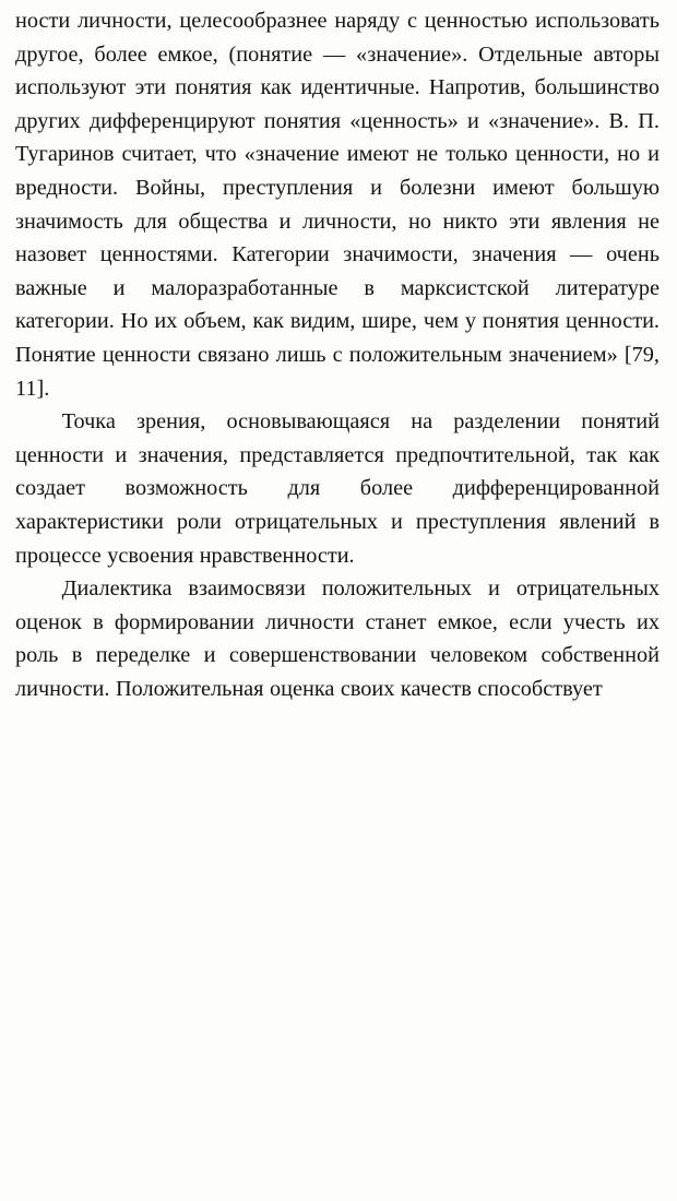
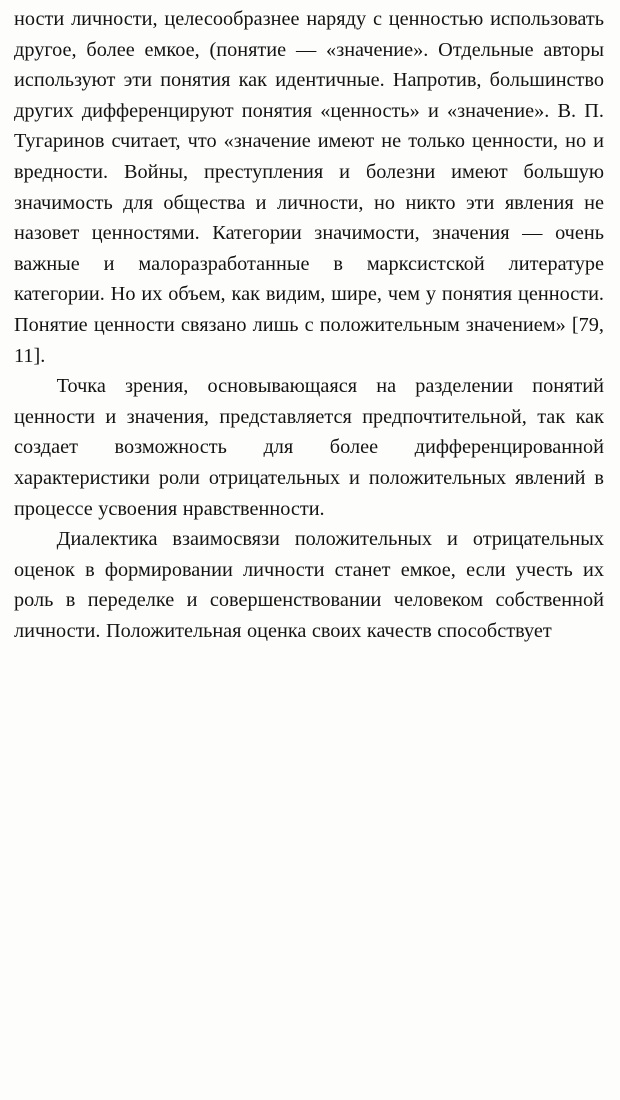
  ности личности, целесообразнее наряду с ценностью использовать другое, более емкое, (понятие — «значение». Отдельные авторы используют эти понятия как идентичные. Напротив, большинство других дифференцируют понятия «ценность» и «значение». В. П. Тугаринов считает, что «значение имеют не только ценности, но и вредности. Войны, преступления и болезни имеют большую значимость для общества и личности, но никто эти явления не назовет ценностями. Категории значимости, значения — очень важные и малоразработанные в марксистской литературе категории. Но их объем, как видим, шире, чем у понятия ценности. Понятие ценности связано лишь с положительным значением» [79, 11].
- Точка зрения, основывающаяся на разделении понятий ценности и значения, представляется предпочтительной, так как создает возможность для более дифференцированной характеристики роли отрицательных и преступления явлений в процессе усвоения нравственности.
+ Точка зрения, основывающаяся на разделении понятий ценности и значения, представляется предпочтительной, так как создает возможность для более дифференцированной характеристики роли отрицательных и положительных явлений в процессе усвоения нравственности.
  Диалектика взаимосвязи положительных и отрицательных оценок в формировании личности станет емкое, если учесть их роль в переделке и совершенствовании человеком собственной личности. Положительная оценка своих качеств способствует
